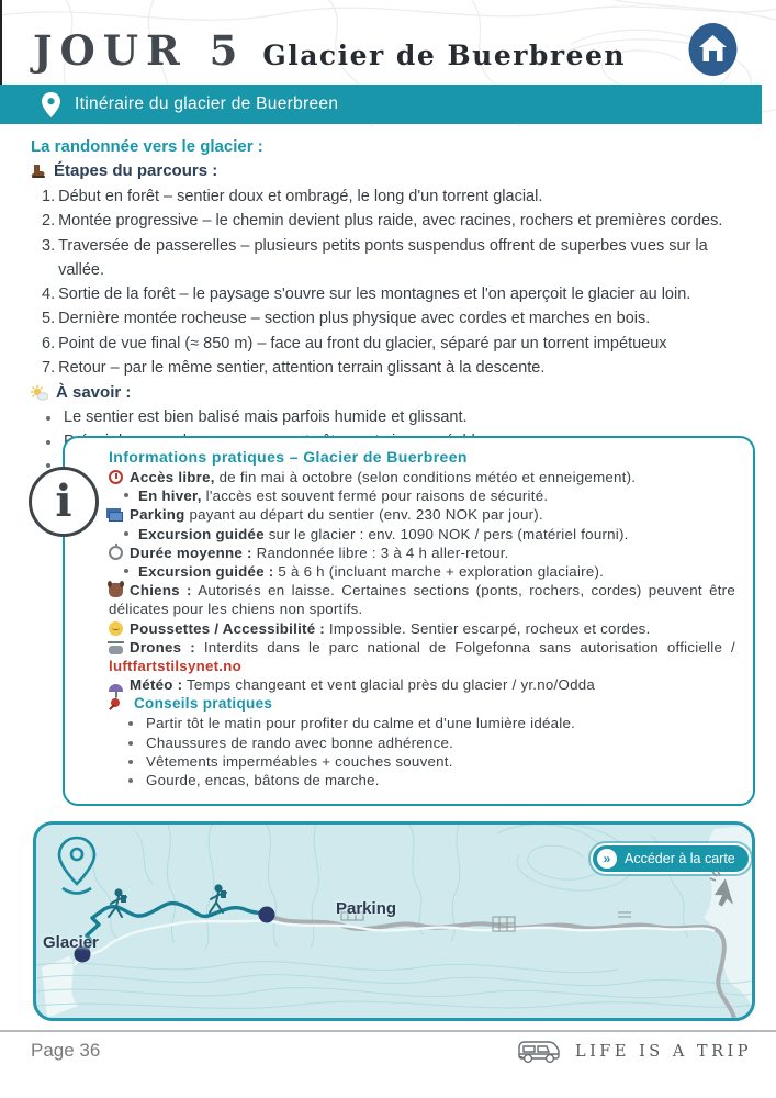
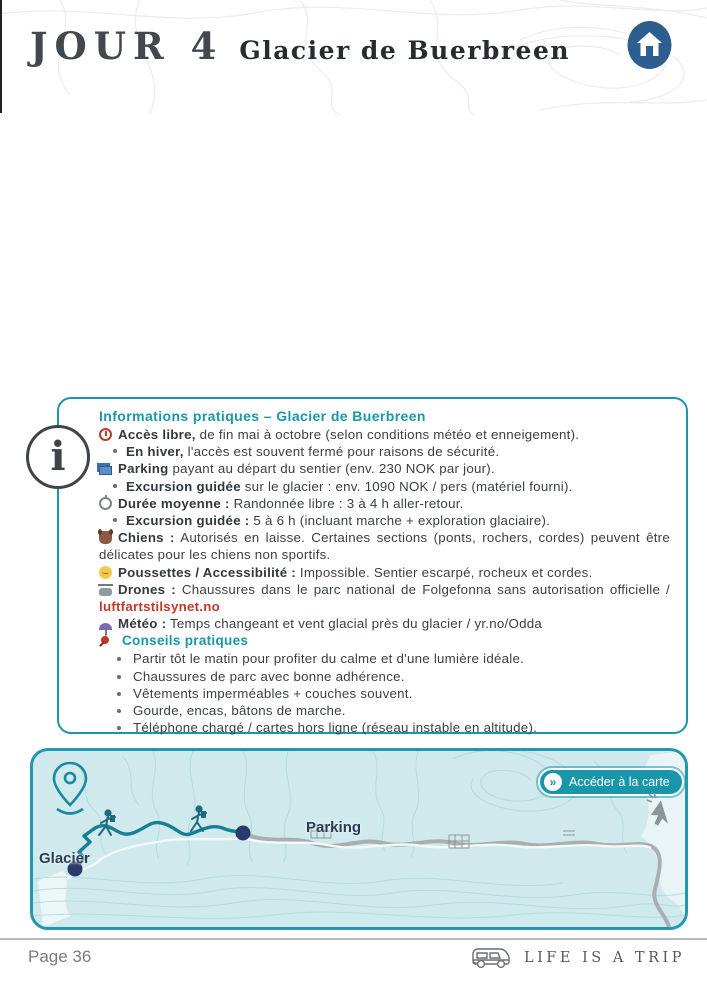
- JOUR 5
+ JOUR 4
  Glacier de Buerbreen
- Itinéraire du glacier de Buerbreen
- La randonnée vers le glacier :
- Étapes du parcours :
- 1.
- Début en forêt – sentier doux et ombragé, le long d'un torrent glacial.
- 2.
- Montée progressive – le chemin devient plus raide, avec racines, rochers et premières cordes.
- 3.
- Traversée de passerelles – plusieurs petits ponts suspendus offrent de superbes vues sur la vallée.
- 4.
- Sortie de la forêt – le paysage s'ouvre sur les montagnes et l'on aperçoit le glacier au loin.
- 5.
- Dernière montée rocheuse – section plus physique avec cordes et marches en bois.
- 6.
- Point de vue final (≈ 850 m) – face au front du glacier, séparé par un torrent impétueux
- 7.
- Retour – par le même sentier, attention terrain glissant à la descente.
- À savoir :
- Le sentier est bien balisé mais parfois humide et glissant.
  i
  Informations pratiques – Glacier de Buerbreen
  Accès libre, de fin mai à octobre (selon conditions météo et enneigement).
  En hiver, l'accès est souvent fermé pour raisons de sécurité.
  Parking payant au départ du sentier (env. 230 NOK par jour).
  Excursion guidée sur le glacier : env. 1090 NOK / pers (matériel fourni).
  Durée moyenne : Randonnée libre : 3 à 4 h aller-retour.
  Excursion guidée : 5 à 6 h (incluant marche + exploration glaciaire).
  Chiens : Autorisés en laisse. Certaines sections (ponts, rochers, cordes) peuvent être délicates pour les chiens non sportifs.
  Poussettes / Accessibilité : Impossible. Sentier escarpé, rocheux et cordes.
- Drones : Interdits dans le parc national de Folgefonna sans autorisation officielle / luftfartstilsynet.no
+ Drones : Chaussures dans le parc national de Folgefonna sans autorisation officielle / luftfartstilsynet.no
  Météo : Temps changeant et vent glacial près du glacier / yr.no/Odda
  Conseils pratiques
  Partir tôt le matin pour profiter du calme et d'une lumière idéale.
- Chaussures de rando avec bonne adhérence.
+ Chaussures de parc avec bonne adhérence.
  Vêtements imperméables + couches souvent.
  Gourde, encas, bâtons de marche.
+ Téléphone chargé / cartes hors ligne (réseau instable en altitude).
  Glacier
  Parking
  »
  Accéder à la carte
  Page 36
  LIFE IS A TRIP
